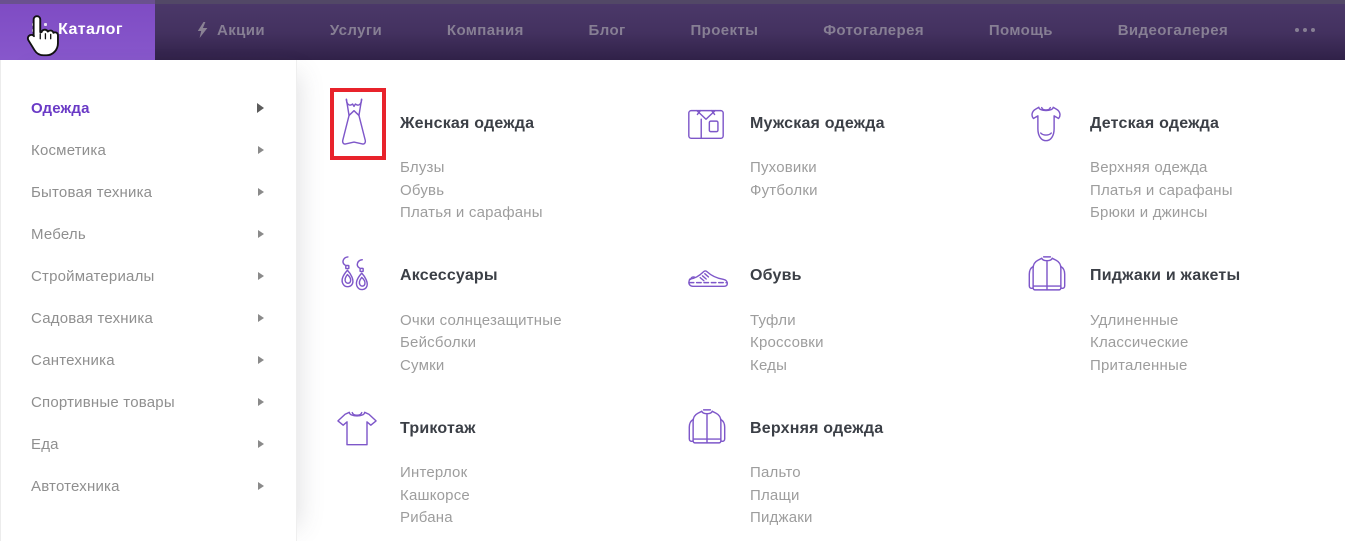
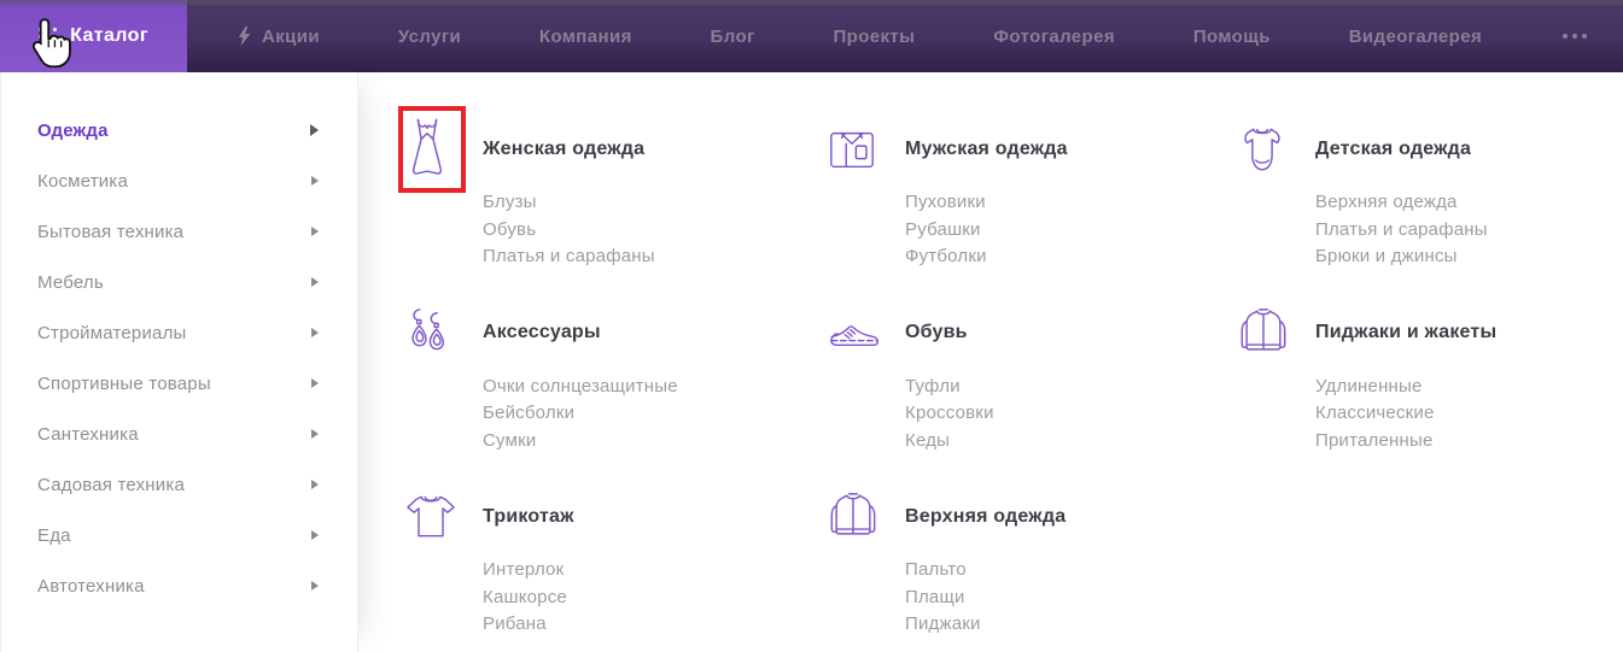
  Каталог
  Акции
  Услуги
  Компания
  Блог
  Проекты
  Фотогалерея
  Помощь
  Видеогалерея
  Одежда
  Косметика
  Бытовая техника
  Мебель
  Стройматериалы
- Садовая техника
+ Спортивные товары
  Сантехника
- Спортивные товары
+ Садовая техника
  Еда
  Автотехника
  Женская одежда
  Блузы
  Обувь
  Платья и сарафаны
  Мужская одежда
  Пуховики
+ Рубашки
  Футболки
  Детская одежда
  Верхняя одежда
  Платья и сарафаны
  Брюки и джинсы
  Аксессуары
  Очки солнцезащитные
  Бейсболки
  Сумки
  Обувь
  Туфли
  Кроссовки
  Кеды
  Пиджаки и жакеты
  Удлиненные
  Классические
  Приталенные
  Трикотаж
  Интерлок
  Кашкорсе
  Рибана
  Верхняя одежда
  Пальто
  Плащи
  Пиджаки
